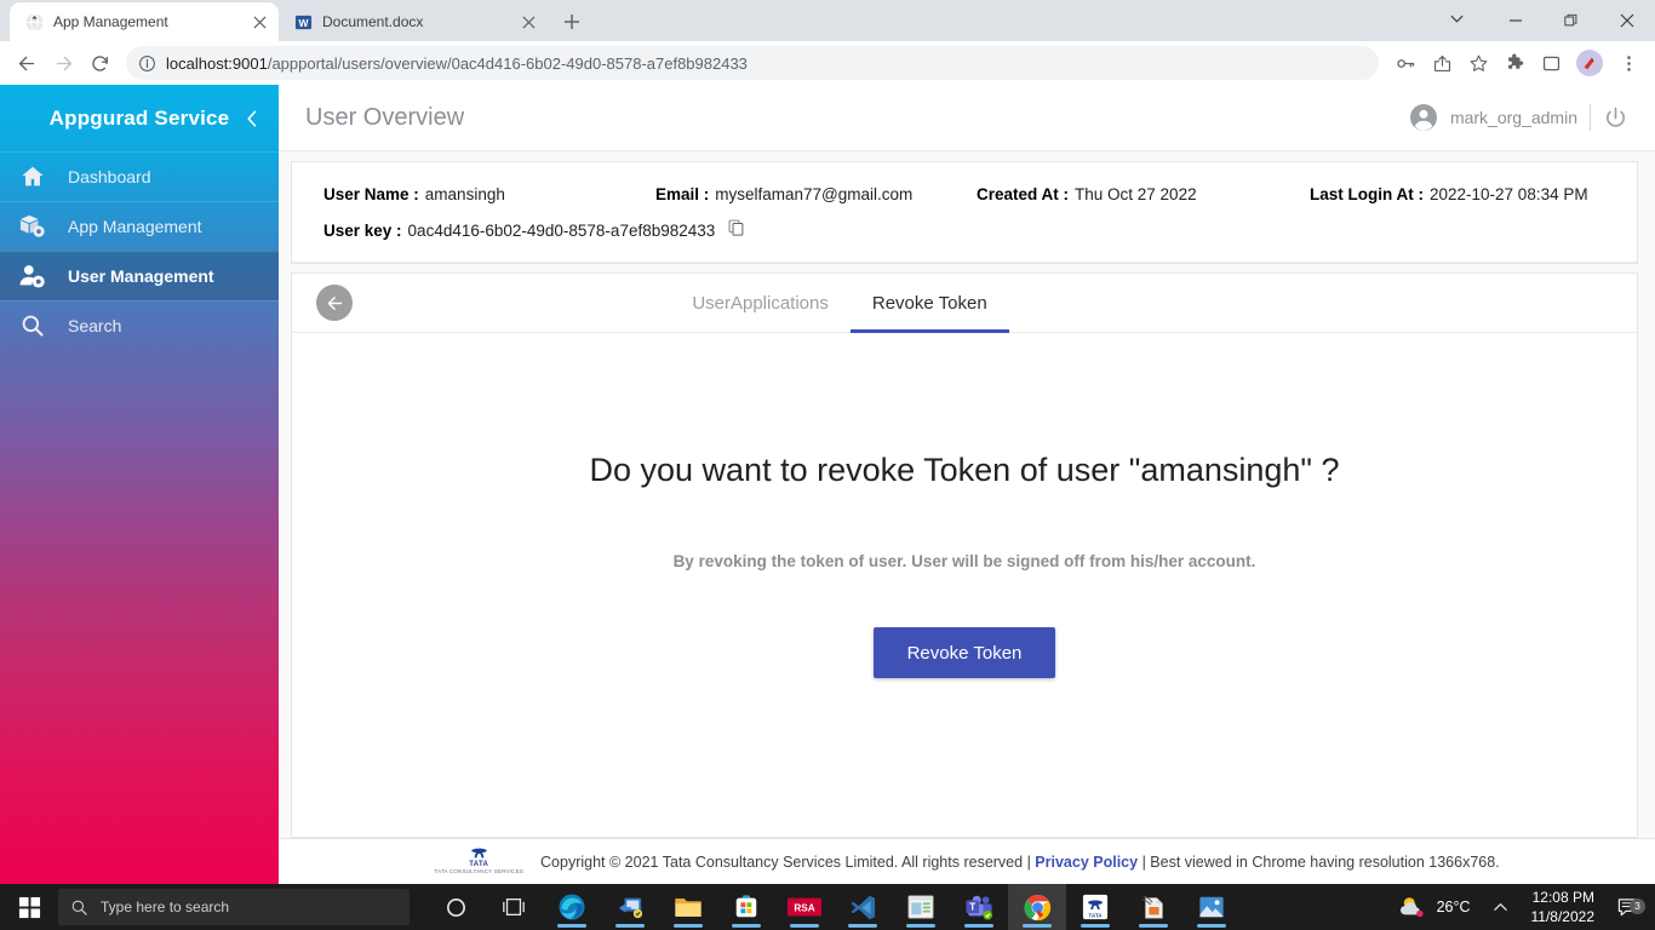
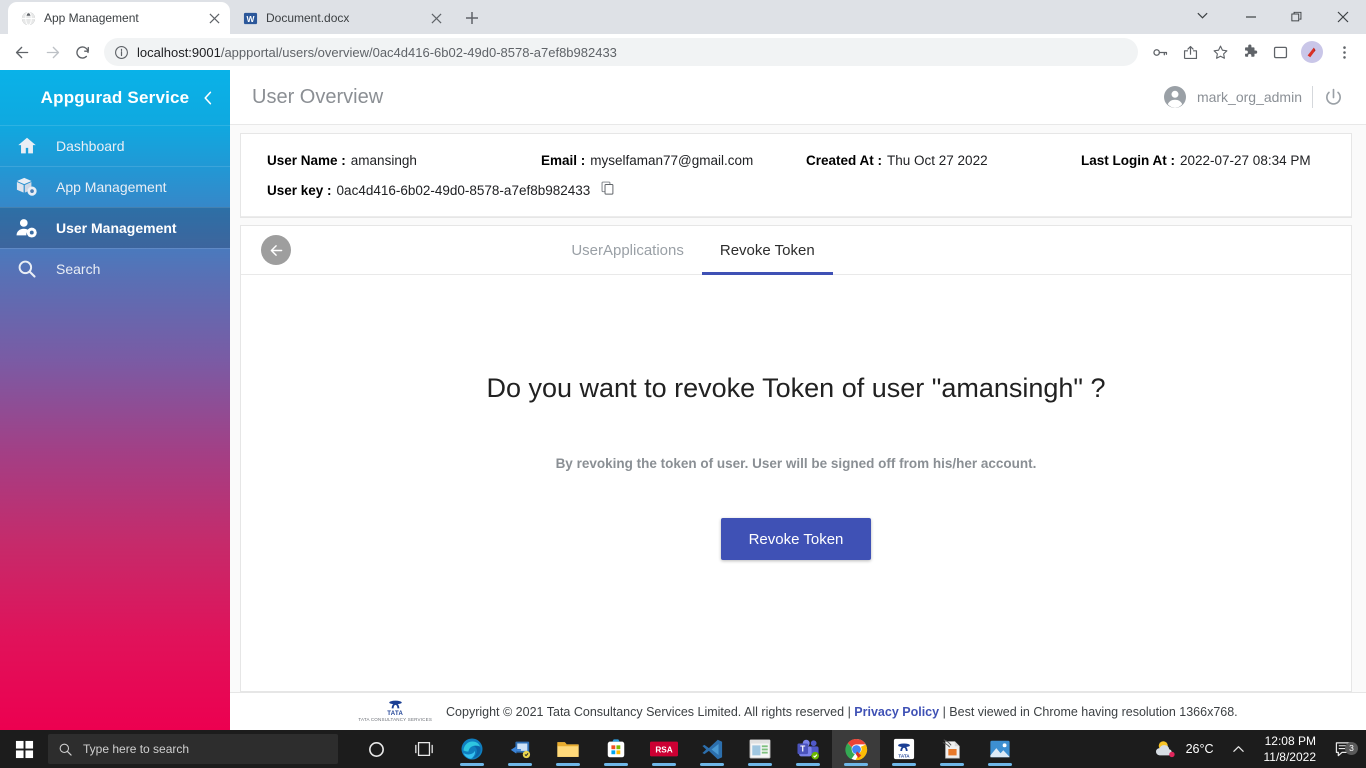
  App Management
  W
  Document.docx
  localhost:9001/appportal/users/overview/0ac4d416-6b02-49d0-8578-a7ef8b982433
  Appgurad Service
  Dashboard
  App Management
  User Management
  Search
  User Overview
  mark_org_admin
  User Name :
  amansingh
  Email :
  myselfaman77@gmail.com
  Created At :
  Thu Oct 27 2022
  Last Login At :
- 2022-10-27 08:34 PM
+ 2022-07-27 08:34 PM
  User key :
  0ac4d416-6b02-49d0-8578-a7ef8b982433
  UserApplications
  Revoke Token
  Do you want to revoke Token of user "amansingh" ?
  By revoking the token of user. User will be signed off from his/her account.
  Revoke Token
  Copyright © 2021 Tata Consultancy Services Limited. All rights reserved | Privacy Policy | Best viewed in Chrome having resolution 1366x768.
  Type here to search
  RSA
  T
  26°C
  12:08 PM
  11/8/2022
  3
